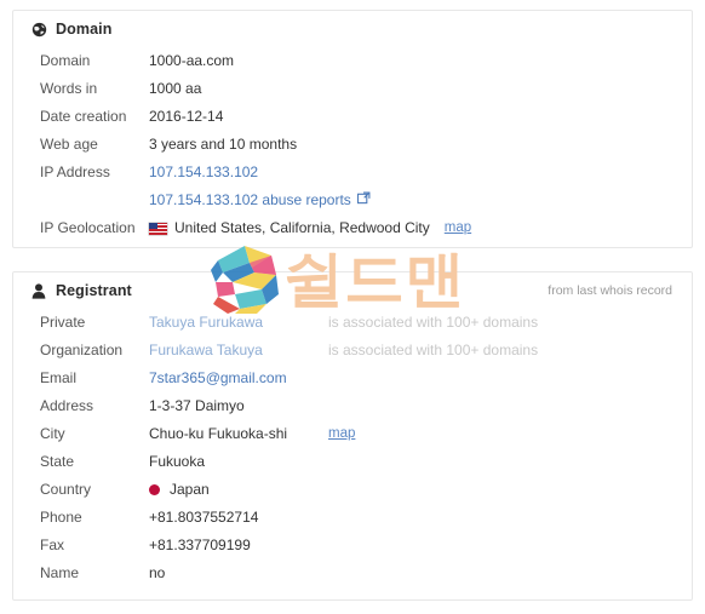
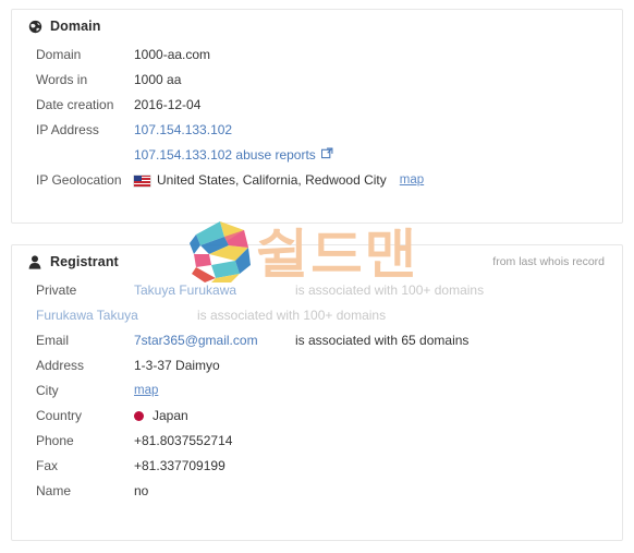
  Domain
  Domain
  1000-aa.com
  Words in
  1000 aa
  Date creation
- 2016-12-14
+ 2016-12-04
- Web age
- 3 years and 10 months
  IP Address
  107.154.133.102
  107.154.133.102 abuse reports
  IP Geolocation
  United States, California, Redwood City
  map
  Registrant
  from last whois record
  Private
  Takuya Furukawa
  is associated with 100+ domains
- Organization
  Furukawa Takuya
  is associated with 100+ domains
  Email
  7star365@gmail.com
+ is associated with 65 domains
  Address
  1-3-37 Daimyo
  City
- Chuo-ku Fukuoka-shi
  map
- State
- Fukuoka
  Country
  Japan
  Phone
  +81.8037552714
  Fax
  +81.337709199
  Name
  no
  쉴드맨
